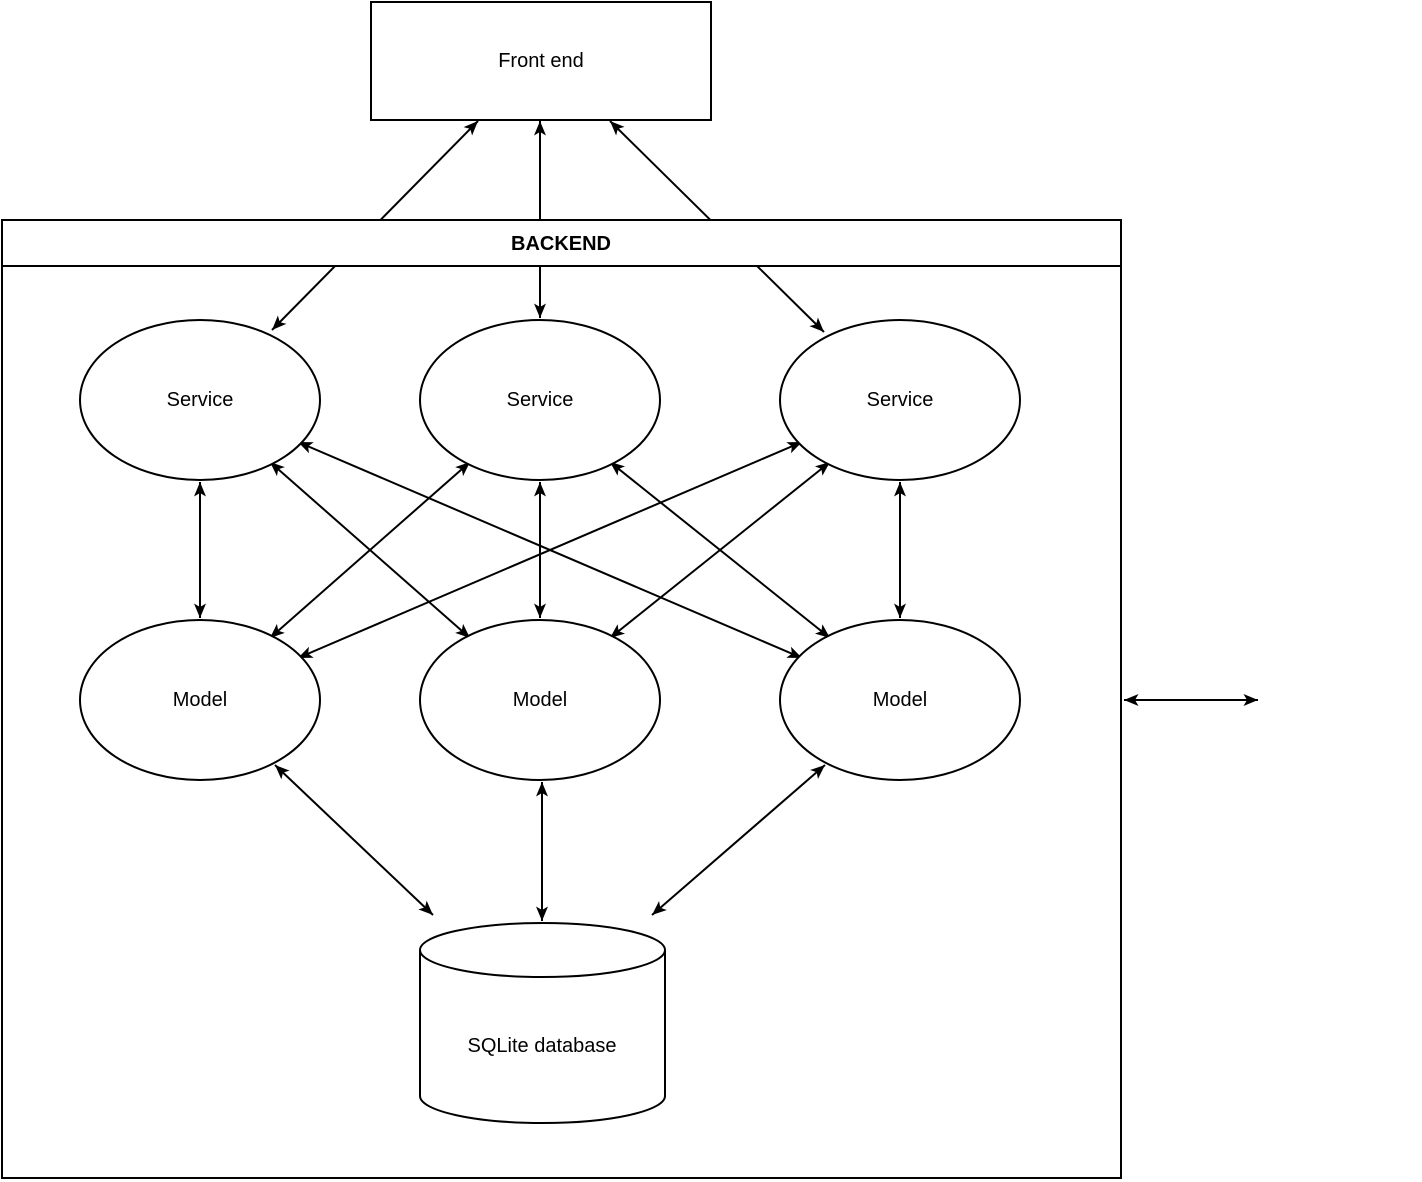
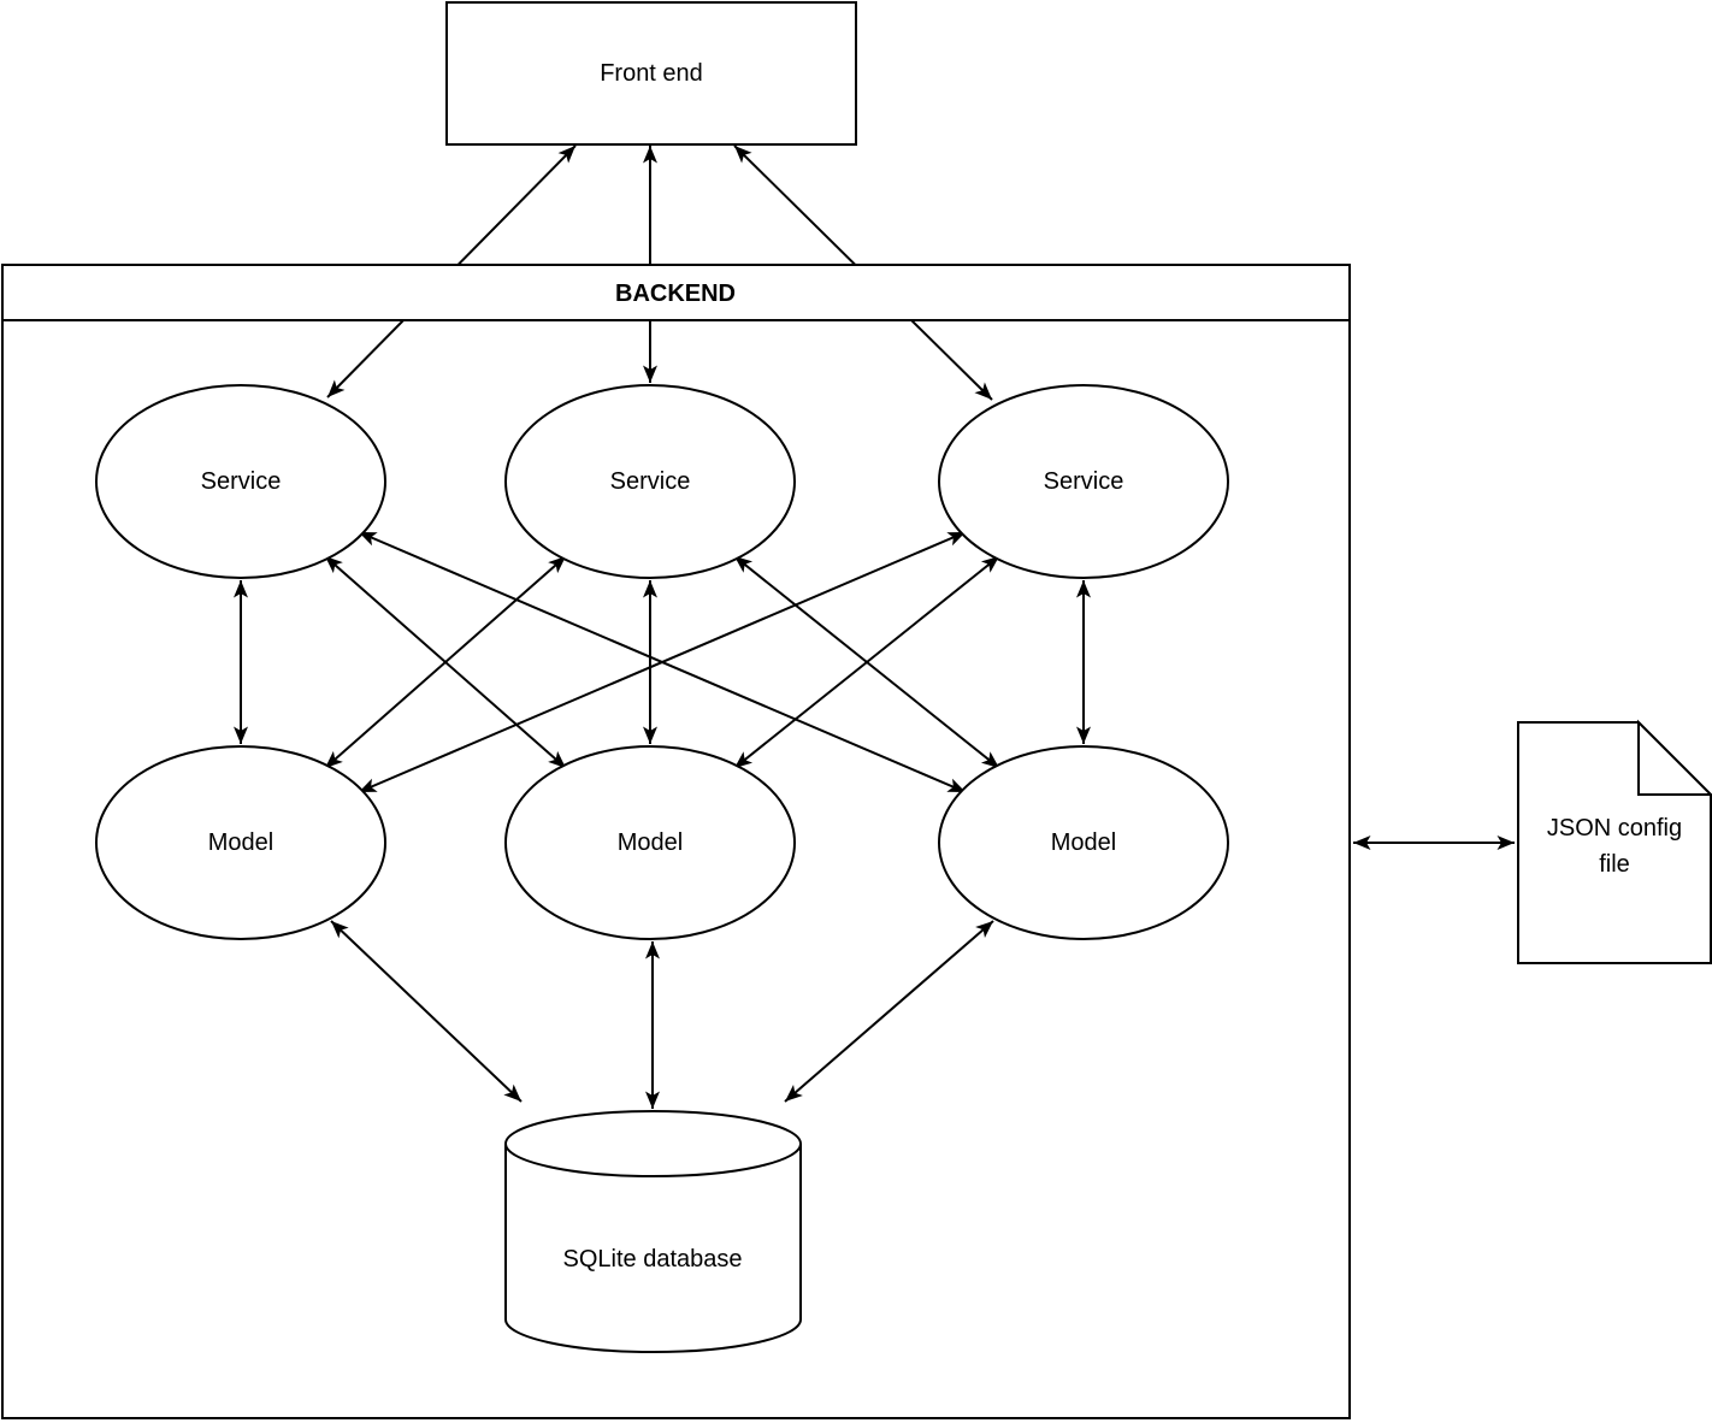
  BACKEND
  Front end
  Service
  Service
  Service
  Model
  Model
  Model
  SQLite database
+ JSON config
+ file
